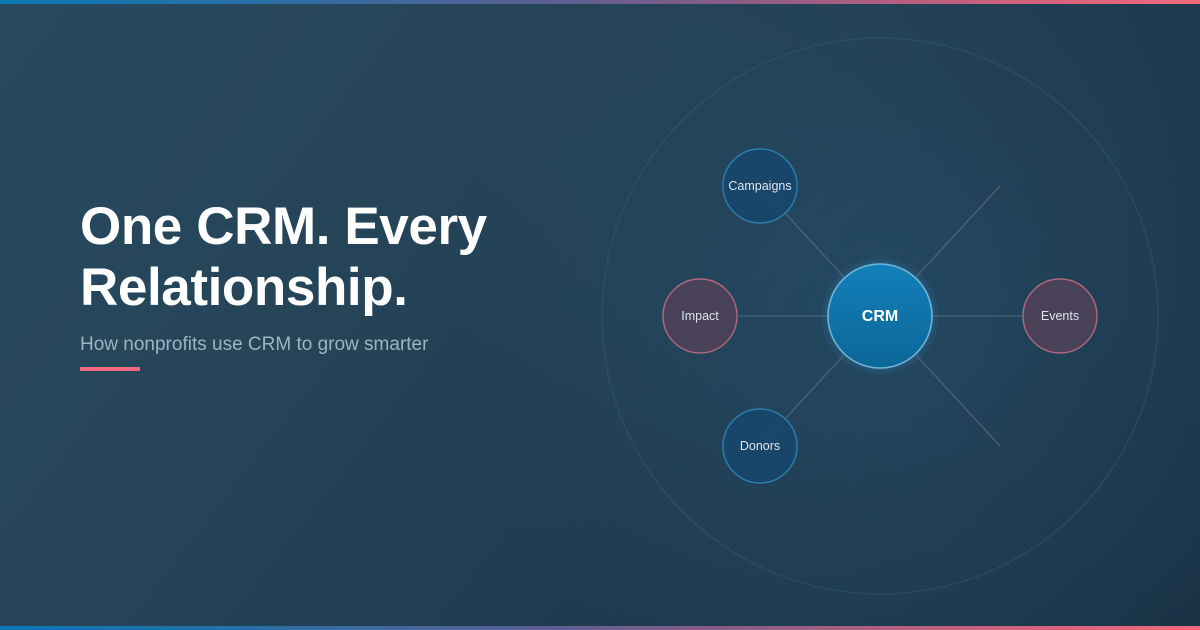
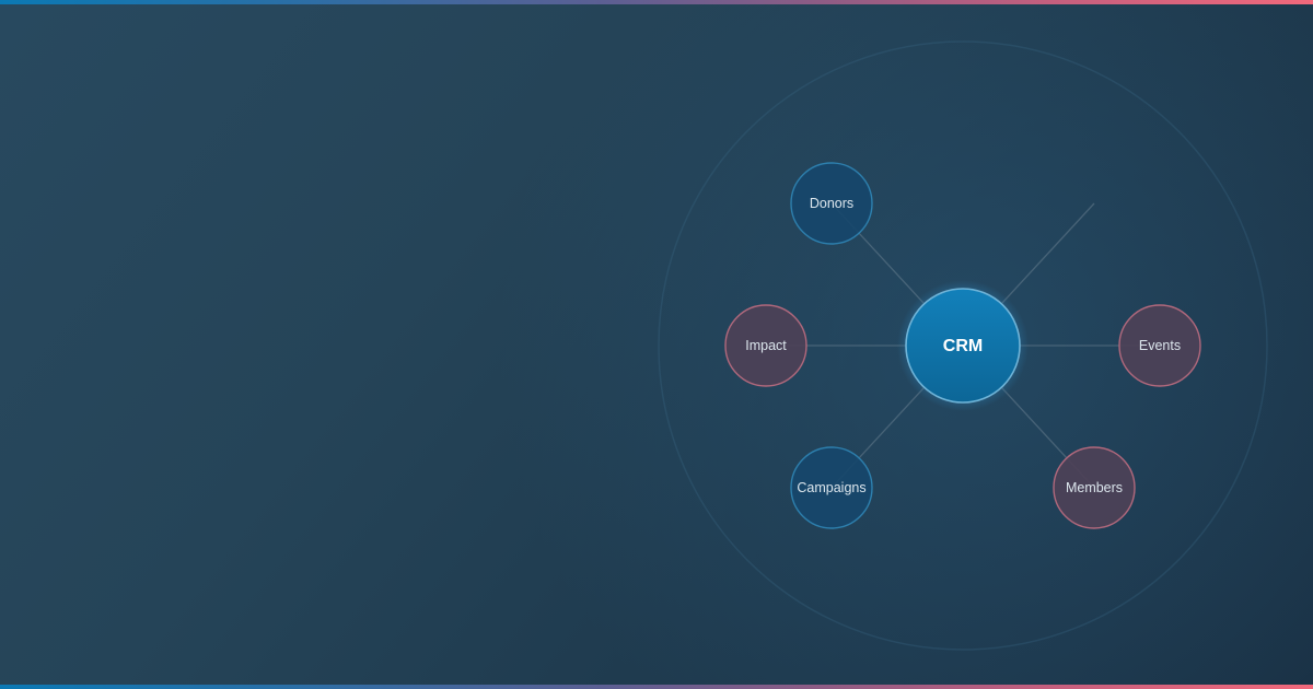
- One CRM. Every
- Relationship.
- How nonprofits use CRM to grow smarter
- Campaigns
+ Donors
  Events
+ Members
- Donors
+ Campaigns
  Impact
  CRM
